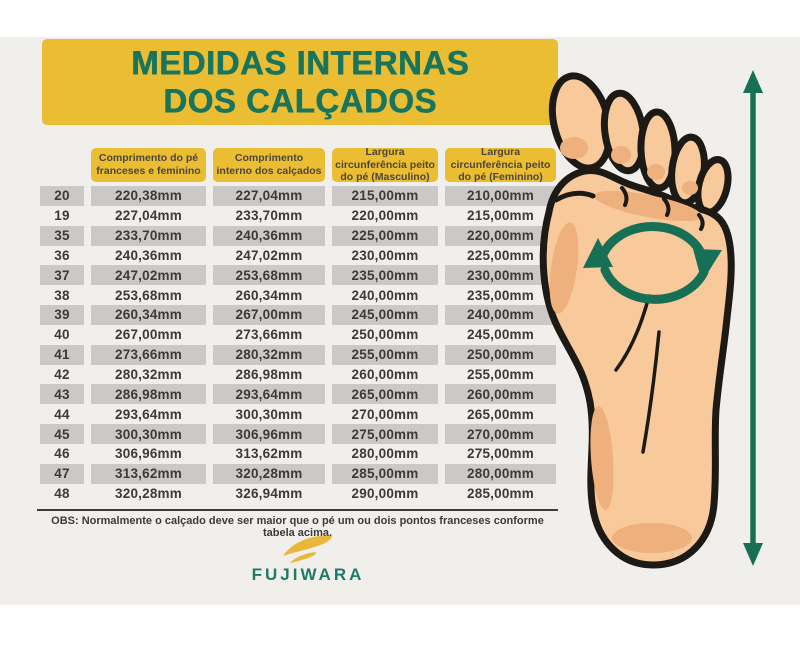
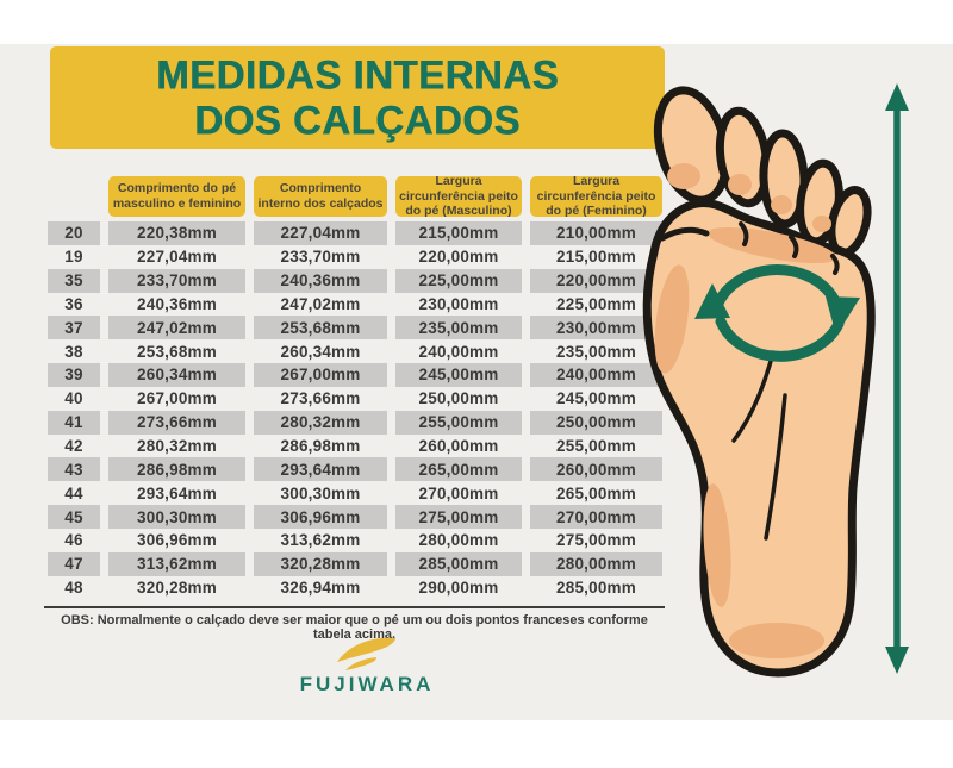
  MEDIDAS INTERNAS
  DOS CALÇADOS
- Comprimento do pé franceses e feminino
+ Comprimento do pé masculino e feminino
  Comprimento interno dos calçados
  Largura circunferência peito do pé (Masculino)
  Largura circunferência peito do pé (Feminino)
  20
  220,38mm
  227,04mm
  215,00mm
  210,00mm
  19
  227,04mm
  233,70mm
  220,00mm
  215,00mm
  35
  233,70mm
  240,36mm
  225,00mm
  220,00mm
  36
  240,36mm
  247,02mm
  230,00mm
  225,00mm
  37
  247,02mm
  253,68mm
  235,00mm
  230,00mm
  38
  253,68mm
  260,34mm
  240,00mm
  235,00mm
  39
  260,34mm
  267,00mm
  245,00mm
  240,00mm
  40
  267,00mm
  273,66mm
  250,00mm
  245,00mm
  41
  273,66mm
  280,32mm
  255,00mm
  250,00mm
  42
  280,32mm
  286,98mm
  260,00mm
  255,00mm
  43
  286,98mm
  293,64mm
  265,00mm
  260,00mm
  44
  293,64mm
  300,30mm
  270,00mm
  265,00mm
  45
  300,30mm
  306,96mm
  275,00mm
  270,00mm
  46
  306,96mm
  313,62mm
  280,00mm
  275,00mm
  47
  313,62mm
  320,28mm
  285,00mm
  280,00mm
  48
  320,28mm
  326,94mm
  290,00mm
  285,00mm
  OBS: Normalmente o calçado deve ser maior que o pé um ou dois pontos franceses conforme tabela acima.
  FUJIWARA
